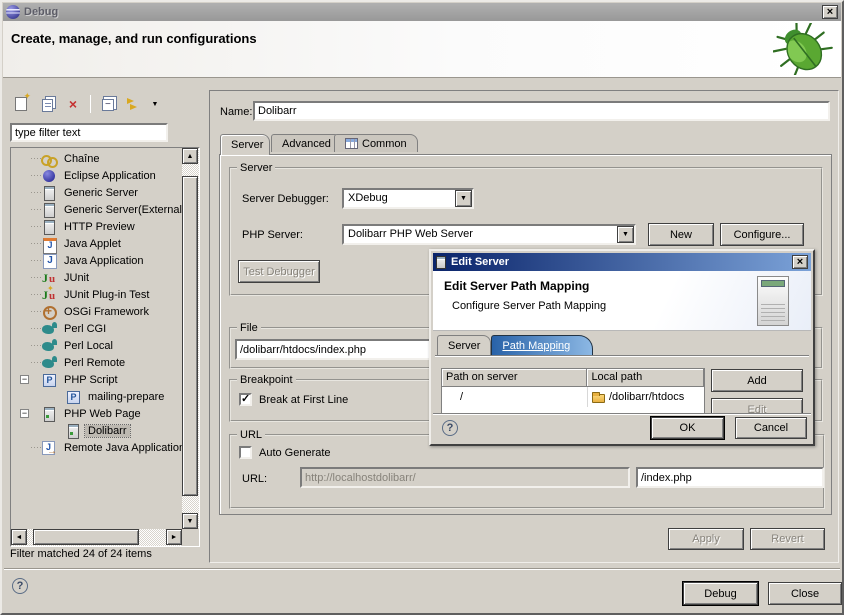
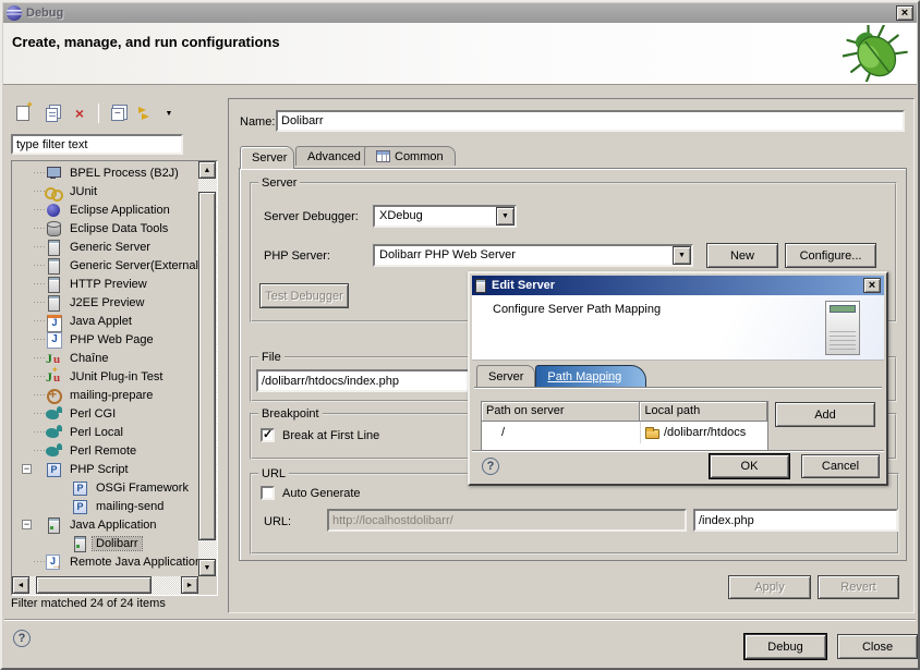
  Debug
  ×
  Create, manage, and run configurations
  ×
  type filter text
+ BPEL Process (B2J)
- Chaîne
+ JUnit
  Eclipse Application
+ Eclipse Data Tools
  Generic Server
  Generic Server(External
  HTTP Preview
+ J2EE Preview
  Java Applet
- Java Application
+ PHP Web Page
- JUnit
+ Chaîne
  ✦
  JUnit Plug-in Test
- OSGi Framework
+ mailing-prepare
  Perl CGI
  Perl Local
  Perl Remote
  −
  PHP Script
- mailing-prepare
+ OSGi Framework
+ mailing-send
  −
- PHP Web Page
+ Java Application
  Dolibarr
  Remote Java Applicatio
  Filter matched 24 of 24 items
  Name:
  Dolibarr
  Server
  Advanced
  Common
  Server
  Server Debugger:
  XDebug
  PHP Server:
  Dolibarr PHP Web Server
  New
  Configure...
  Test Debugger
  File
  /dolibarr/htdocs/index.php
  Breakpoint
  ✓
  Break at First Line
  URL
  Auto Generate
  URL:
  http://localhostdolibarr/
  /index.php
  Apply
  Revert
  ?
  Debug
  Close
  Edit Server
  ×
- Edit Server Path Mapping
  Configure Server Path Mapping
  Server
  Path Mapping
  Path on server
  Local path
  /
  /dolibarr/htdocs
  Add
- Edit
  ?
  OK
  Cancel
